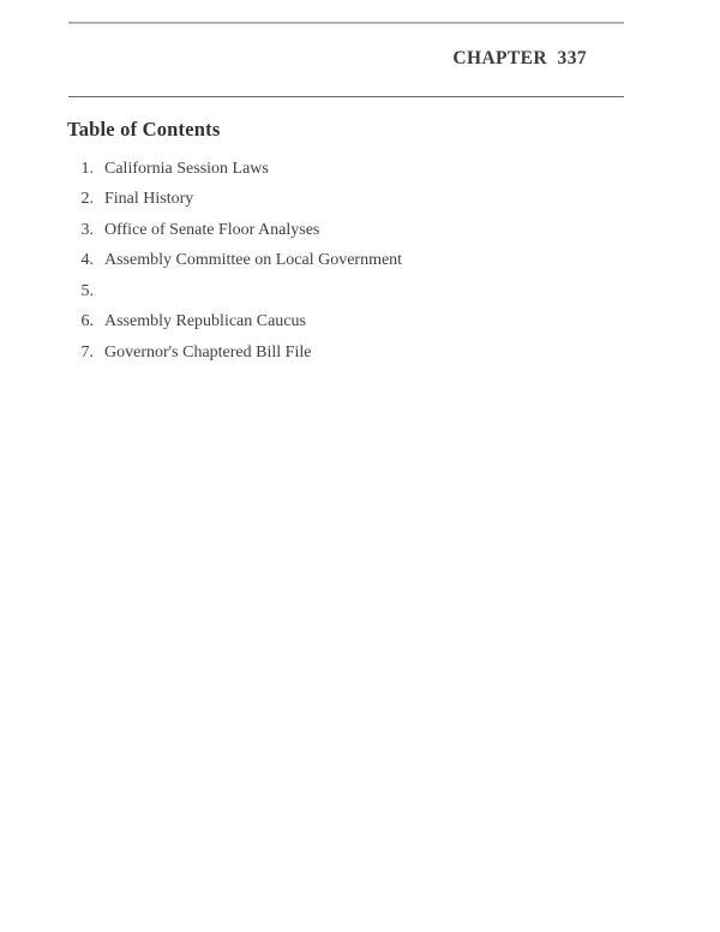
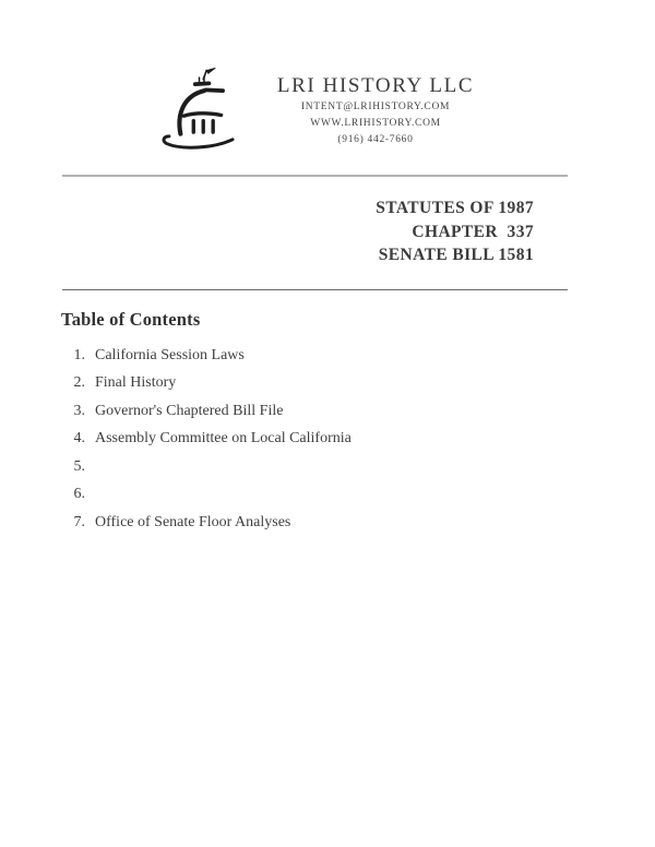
+ LRI HISTORY LLC
+ INTENT@LRIHISTORY.COM
+ WWW.LRIHISTORY.COM
+ (916) 442-7660
+ STATUTES OF 1987
  CHAPTER 337
+ SENATE BILL 1581
  Table of Contents
  1.
  California Session Laws
  2.
  Final History
  3.
- Office of Senate Floor Analyses
+ Governor's Chaptered Bill File
  4.
- Assembly Committee on Local Government
+ Assembly Committee on Local California
  5.
  6.
- Assembly Republican Caucus
  7.
- Governor's Chaptered Bill File
+ Office of Senate Floor Analyses
